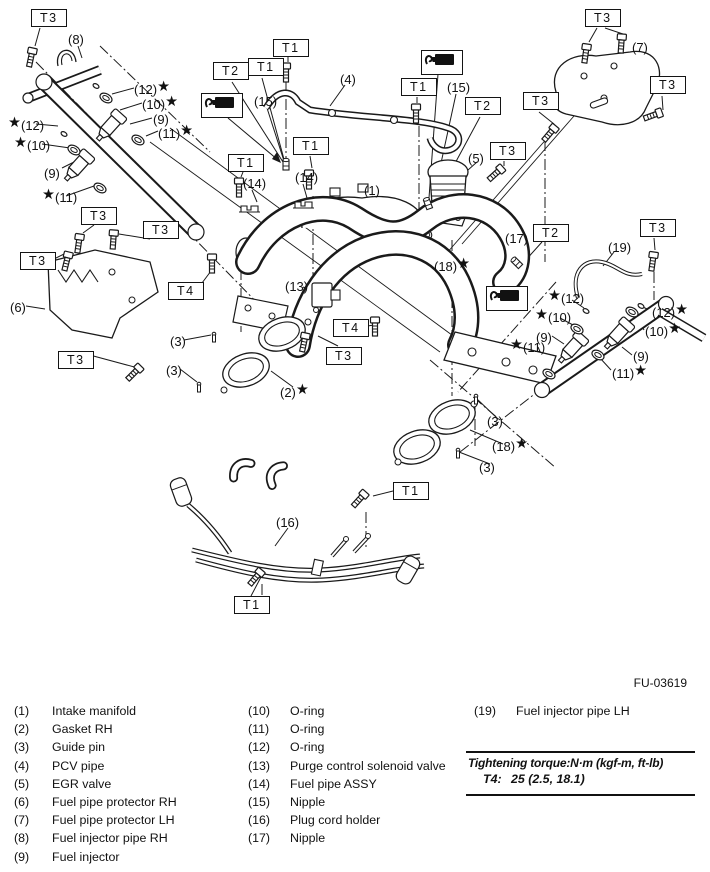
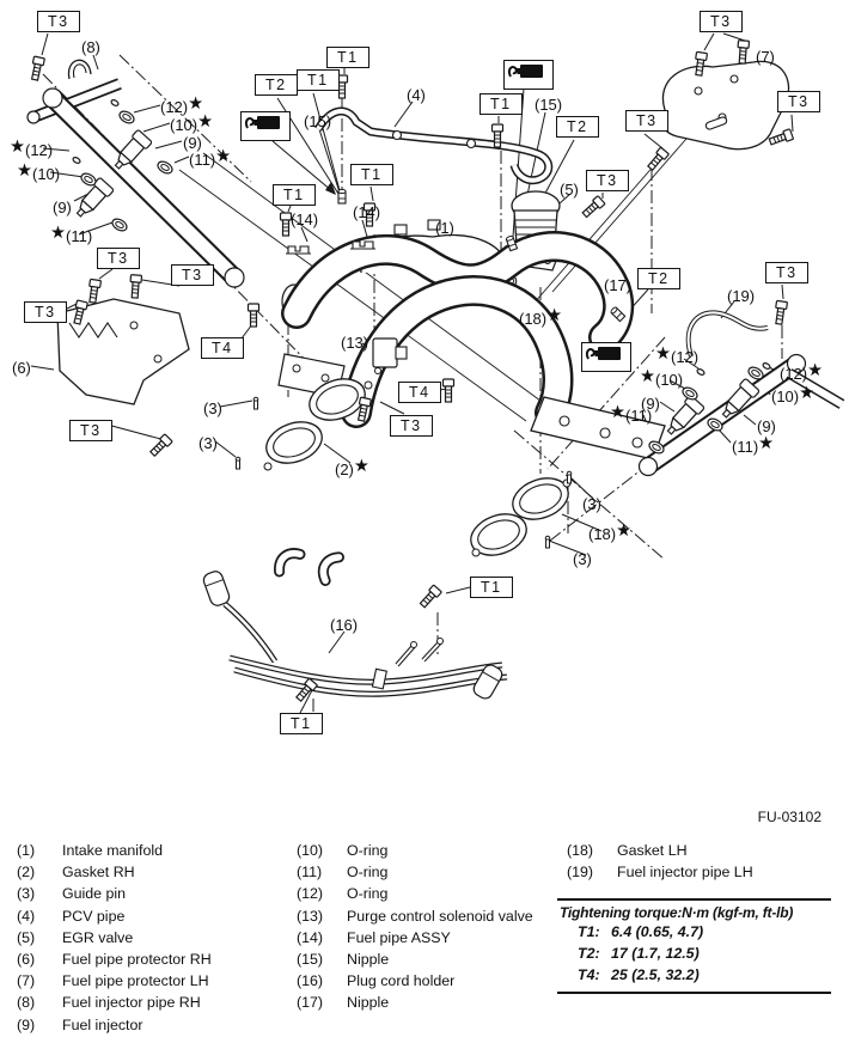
  T3
  T1
  T1
  T2
  T1
  T1
  T1
  T3
  T3
  T3
  T2
  T3
  T3
  T3
  T3
  T3
  T4
  T4
  T3
  T3
  T2
  T1
  T1
  (8)
  (12)★
  (10)★
  (9)
  (11)★
  ★(12)
  ★(10)
  (9)
  ★(11)
  (15)
  (4)
  (14)
  (14)
  (1)
  (15)
  (5)
  (7)
  (17)
  (19)
  (18)★
  (13)
  (6)
  (3)
  (3)
  (2)★
  (3)
  (18)★
  (3)
  ★(12)
  (12)★
  ★(10)
  (10)★
  (9)
  ★(11)
  (9)
  (11)★
  (16)
- FU-03619
+ FU-03102
  (1)
  Intake manifold
  (2)
  Gasket RH
  (3)
  Guide pin
  (4)
  PCV pipe
  (5)
  EGR valve
  (6)
  Fuel pipe protector RH
  (7)
  Fuel pipe protector LH
  (8)
  Fuel injector pipe RH
  (9)
  Fuel injector
  (10)
  O-ring
  (11)
  O-ring
  (12)
  O-ring
  (13)
  Purge control solenoid valve
  (14)
  Fuel pipe ASSY
  (15)
  Nipple
  (16)
  Plug cord holder
  (17)
  Nipple
+ (18)
+ Gasket LH
  (19)
  Fuel injector pipe LH
  Tightening torque:N·m (kgf-m, ft-lb)
+ T1:
+ 6.4 (0.65, 4.7)
+ T2:
+ 17 (1.7, 12.5)
  T4:
- 25 (2.5, 18.1)
+ 25 (2.5, 32.2)
